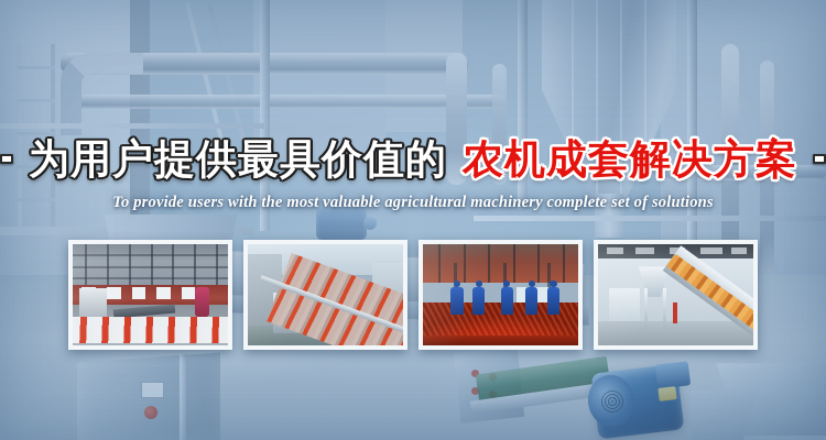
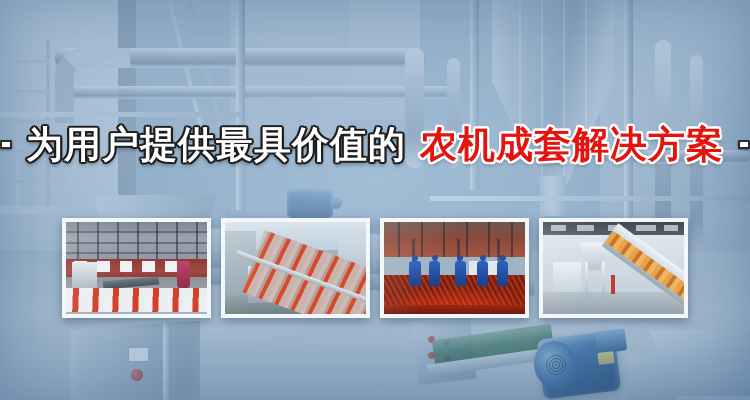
  为用户提供最具价值的
  农机成套解决方案
- To provide users with the most valuable agricultural machinery complete set of solutions
